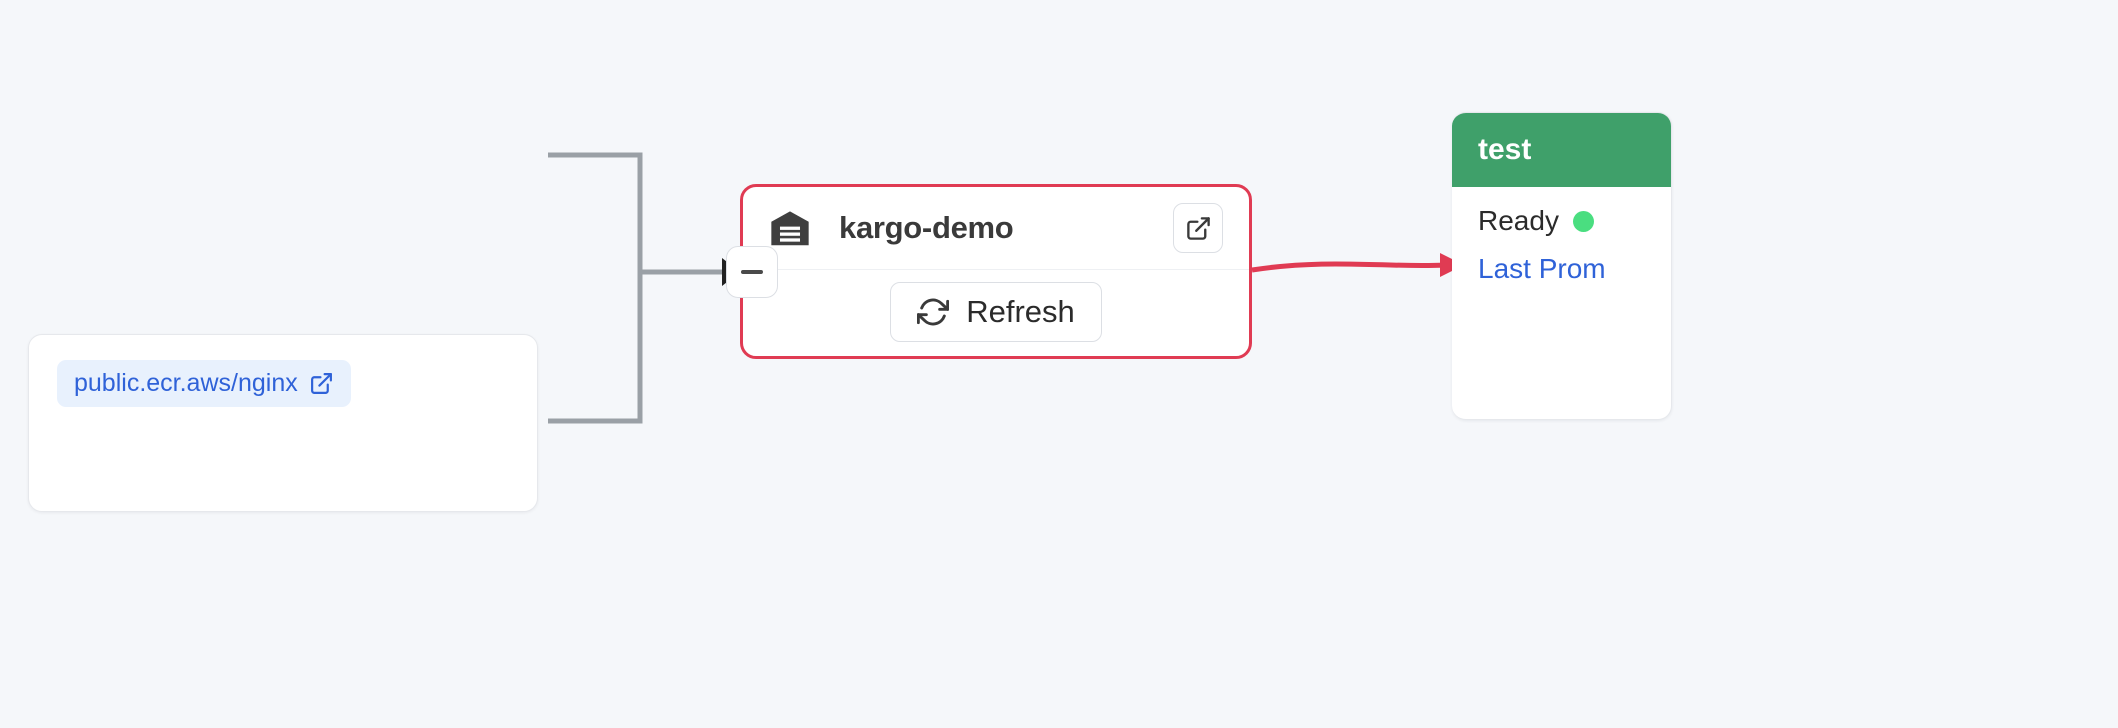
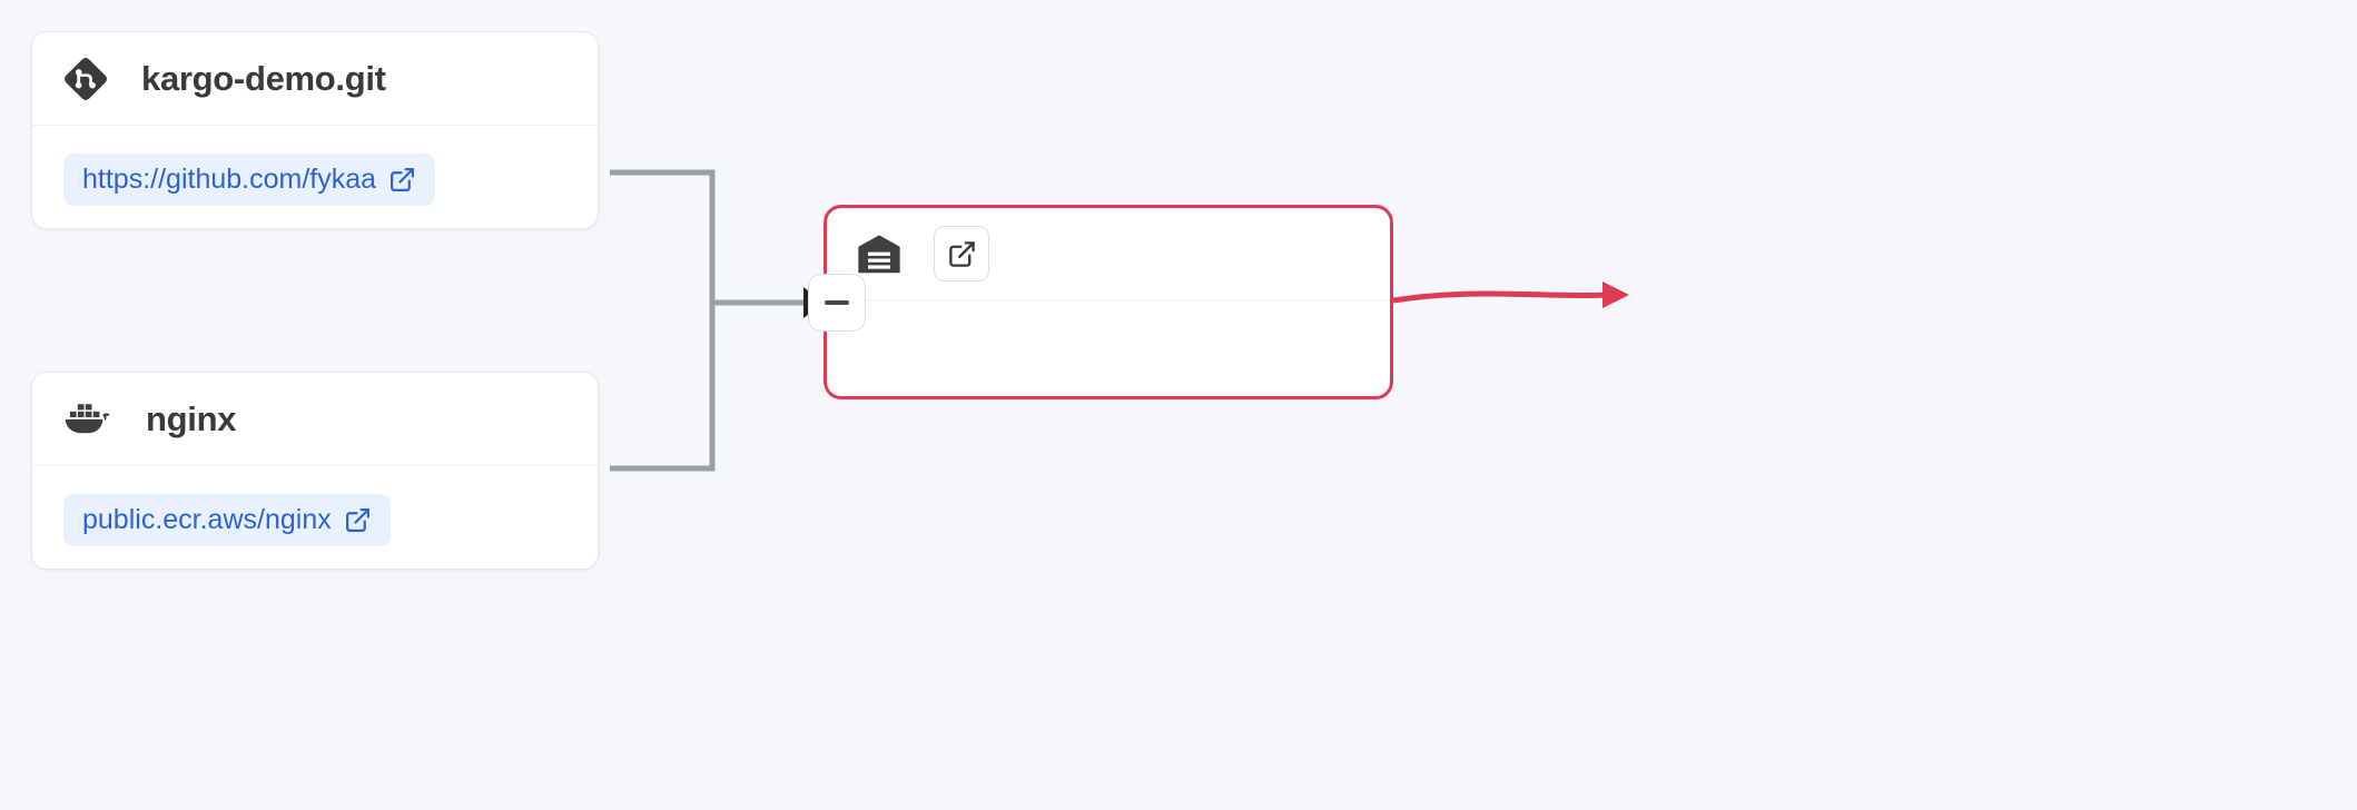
+ kargo-demo.git
+ https://github.com/fykaa
+ nginx
  public.ecr.aws/nginx
- kargo-demo
- Refresh
- test
- Ready
- Last Prom
